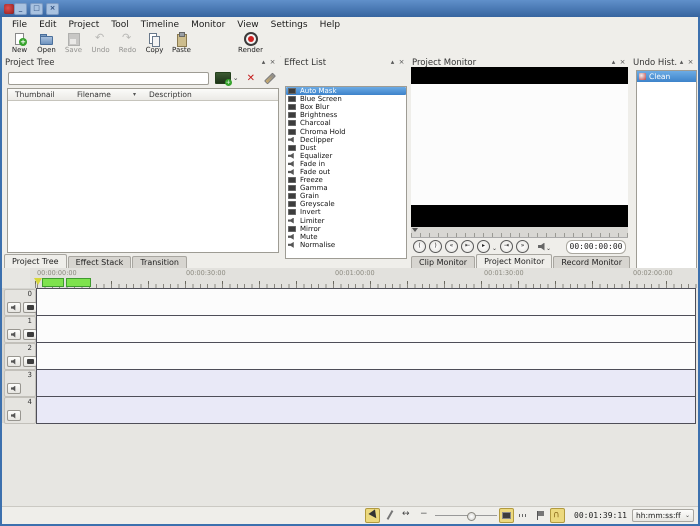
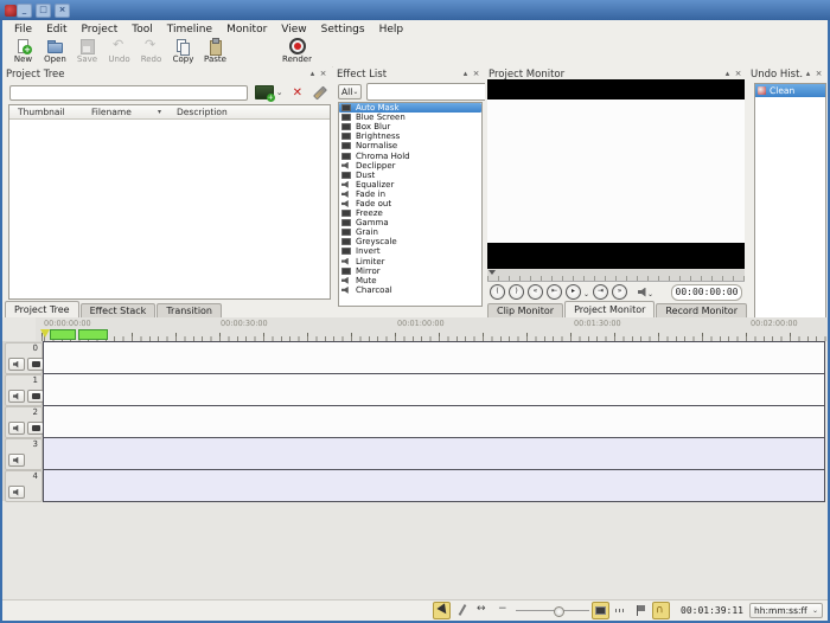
  _
  □
  ×
  File
  Edit
  Project
  Tool
  Timeline
  Monitor
  View
  Settings
  Help
  New
  Open
  Save
  Undo
  Redo
  Copy
  Paste
  Render
  Project Tree
  ▴
  ×
  ⌄
  ✕
  Thumbnail
  Filename
  Description
  Effect List
  ▴
  ×
+ All
  Auto Mask
  Blue Screen
  Box Blur
  Brightness
- Charcoal
+ Normalise
  Chroma Hold
  Declipper
  Dust
  Equalizer
  Fade in
  Fade out
  Freeze
  Gamma
  Grain
  Greyscale
  Invert
  Limiter
  Mirror
  Mute
- Normalise
+ Charcoal
  Project Monitor
  ▴
  ×
  00:00:00:00
  Clip Monitor
  Project Monitor
  Record Monitor
  Undo Hist.
  ▴
  ×
  Clean
  Project Tree
  Effect Stack
  Transition
  00:00:00:00
  00:00:30:00
  00:01:00:00
  00:01:30:00
  00:02:00:00
  0
  1
  2
  3
  4
  00:01:39:11
  hh:mm:ss:ff
